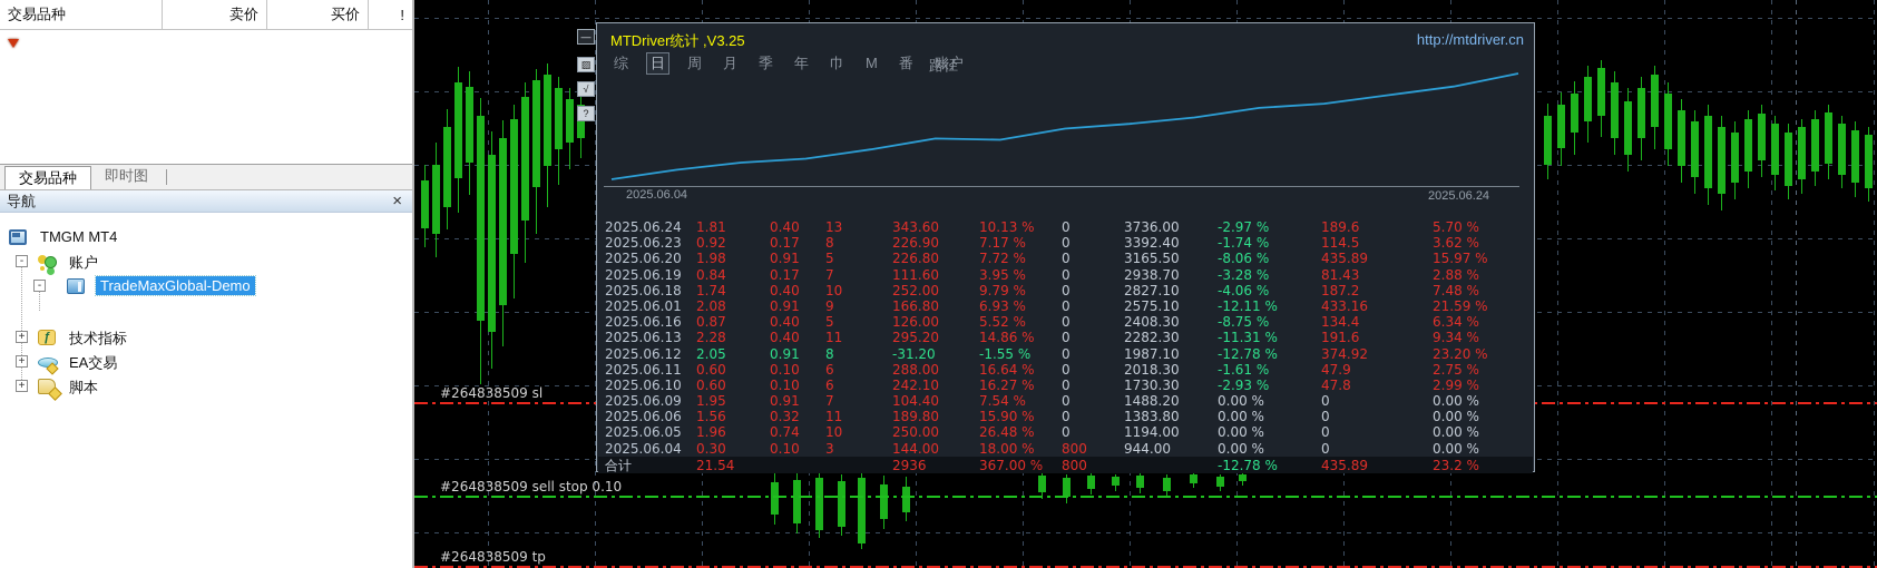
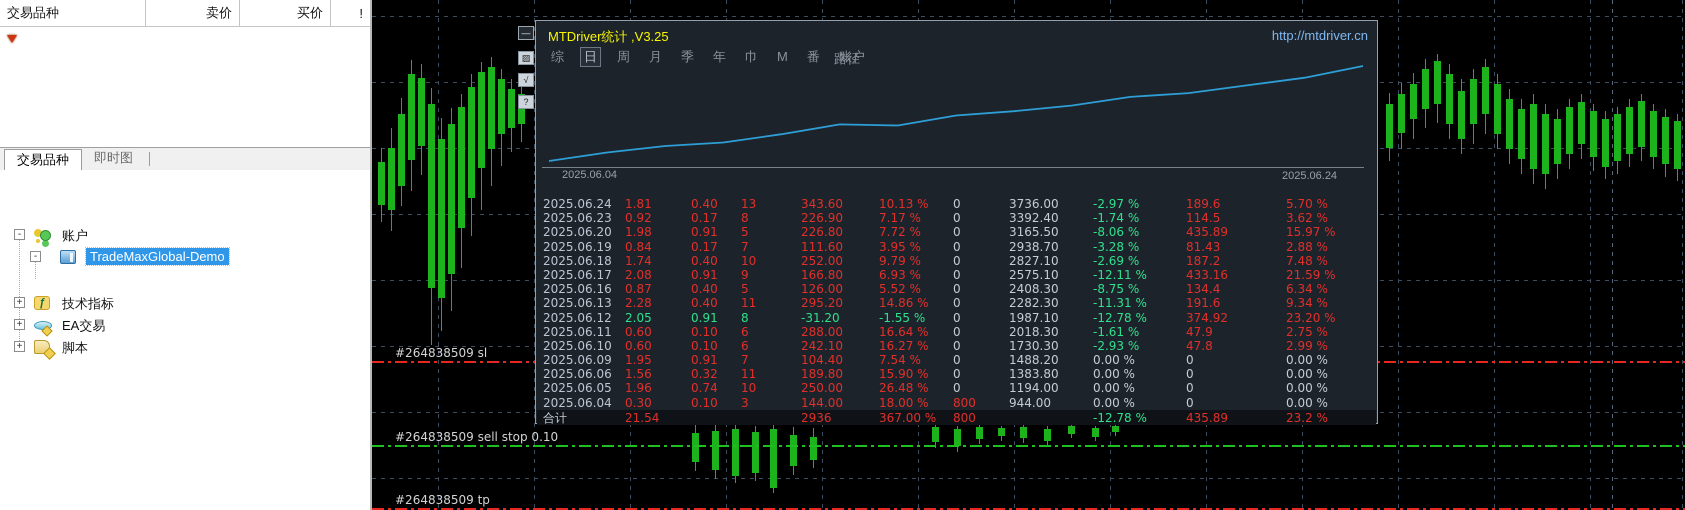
  交易品种
  卖价
  买价
  !
  交易品种
  即时图
- 导航
- ×
- TMGM MT4
  -
  账户
  -
  TradeMaxGlobal-Demo
  +
  ƒ
  技术指标
  +
  EA交易
  +
  脚本
  #264838509 sl
  #264838509 sell stop 0.10
  #264838509 tp
  —
  ▨
  √
  ?
  MTDriver统计 ,V3.25
  http://mtdriver.cn
  综
  日
  周
  月
  季
  年
  巾
  M
  番
  账户
  路径
  2025.06.04
  2025.06.24
  2025.06.24
  1.81
  0.40
  13
  343.60
  10.13 %
  0
  3736.00
  -2.97 %
  189.6
  5.70 %
  2025.06.23
  0.92
  0.17
  8
  226.90
  7.17 %
  0
  3392.40
  -1.74 %
  114.5
  3.62 %
  2025.06.20
  1.98
  0.91
  5
  226.80
  7.72 %
  0
  3165.50
  -8.06 %
  435.89
  15.97 %
  2025.06.19
  0.84
  0.17
  7
  111.60
  3.95 %
  0
  2938.70
  -3.28 %
  81.43
  2.88 %
  2025.06.18
  1.74
  0.40
  10
  252.00
  9.79 %
  0
  2827.10
- -4.06 %
+ -2.69 %
  187.2
  7.48 %
- 2025.06.01
+ 2025.06.17
  2.08
  0.91
  9
  166.80
  6.93 %
  0
  2575.10
  -12.11 %
  433.16
  21.59 %
  2025.06.16
  0.87
  0.40
  5
  126.00
  5.52 %
  0
  2408.30
  -8.75 %
  134.4
  6.34 %
  2025.06.13
  2.28
  0.40
  11
  295.20
  14.86 %
  0
  2282.30
  -11.31 %
  191.6
  9.34 %
  2025.06.12
  2.05
  0.91
  8
  -31.20
  -1.55 %
  0
  1987.10
  -12.78 %
  374.92
  23.20 %
  2025.06.11
  0.60
  0.10
  6
  288.00
  16.64 %
  0
  2018.30
  -1.61 %
  47.9
  2.75 %
  2025.06.10
  0.60
  0.10
  6
  242.10
  16.27 %
  0
  1730.30
  -2.93 %
  47.8
  2.99 %
  2025.06.09
  1.95
  0.91
  7
  104.40
  7.54 %
  0
  1488.20
  0.00 %
  0
  0.00 %
  2025.06.06
  1.56
  0.32
  11
  189.80
  15.90 %
  0
  1383.80
  0.00 %
  0
  0.00 %
  2025.06.05
  1.96
  0.74
  10
  250.00
  26.48 %
  0
  1194.00
  0.00 %
  0
  0.00 %
  2025.06.04
  0.30
  0.10
  3
  144.00
  18.00 %
  800
  944.00
  0.00 %
  0
  0.00 %
  合计
  21.54
  2936
  367.00 %
  800
  -12.78 %
  435.89
  23.2 %
